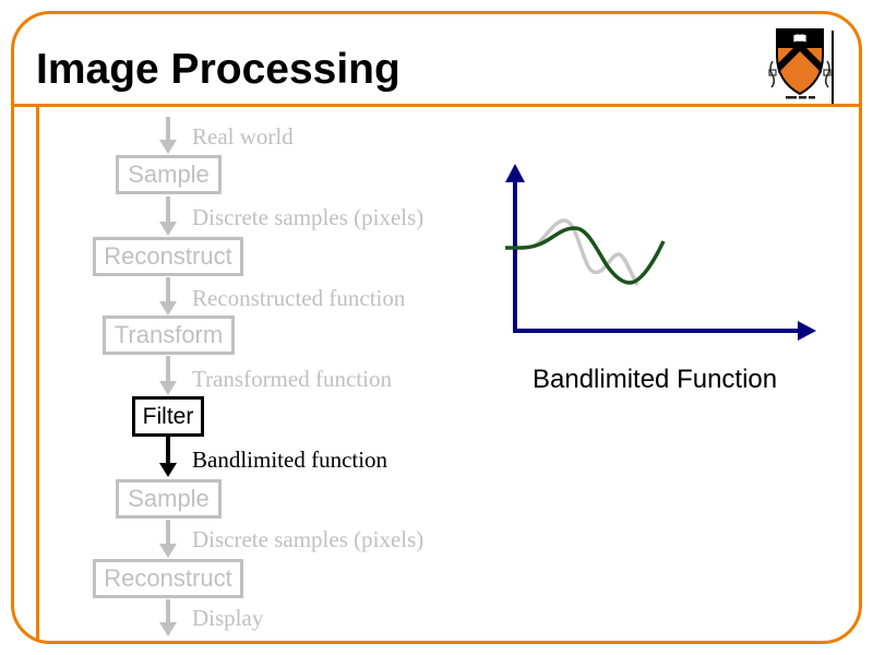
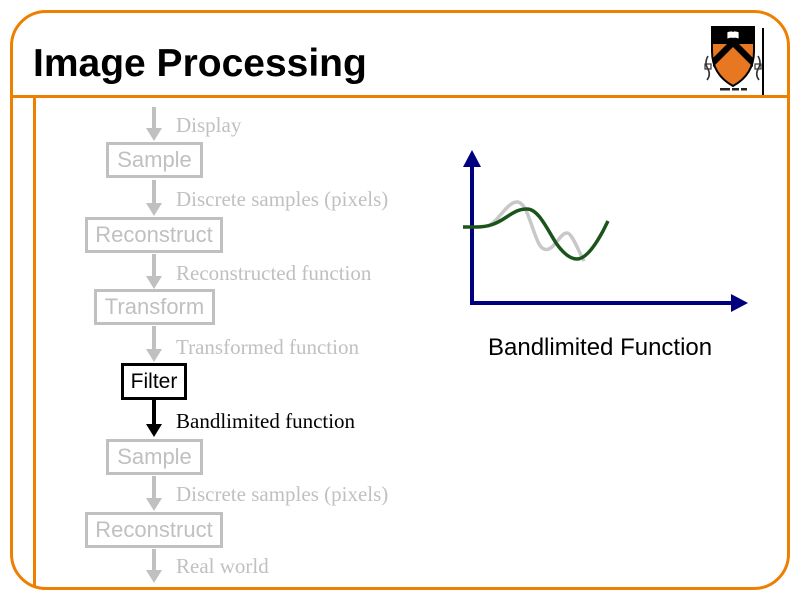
  Image Processing
  Sample
  Reconstruct
  Transform
  Filter
  Sample
  Reconstruct
- Real world
+ Display
  Discrete samples (pixels)
  Reconstructed function
  Transformed function
  Bandlimited function
  Discrete samples (pixels)
- Display
+ Real world
  Bandlimited Function
